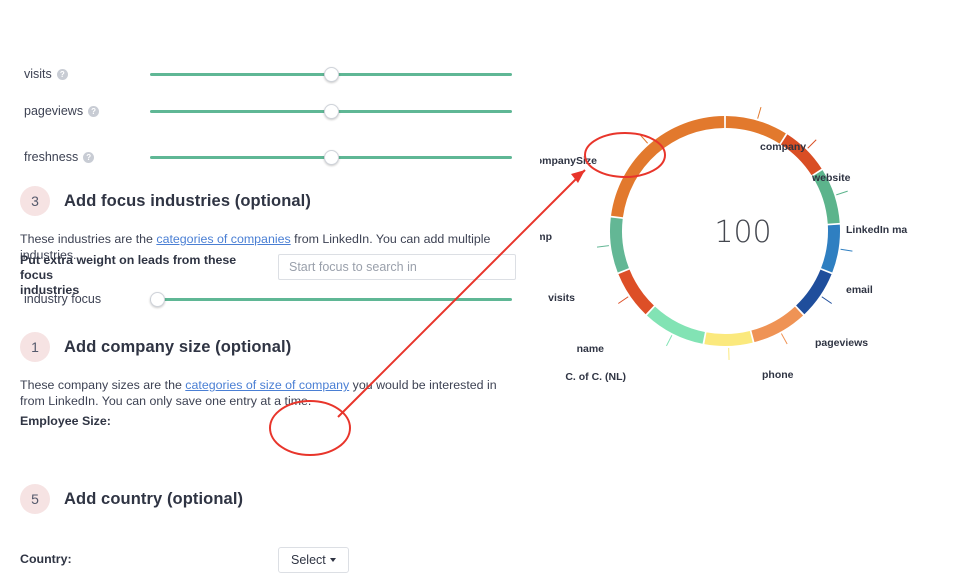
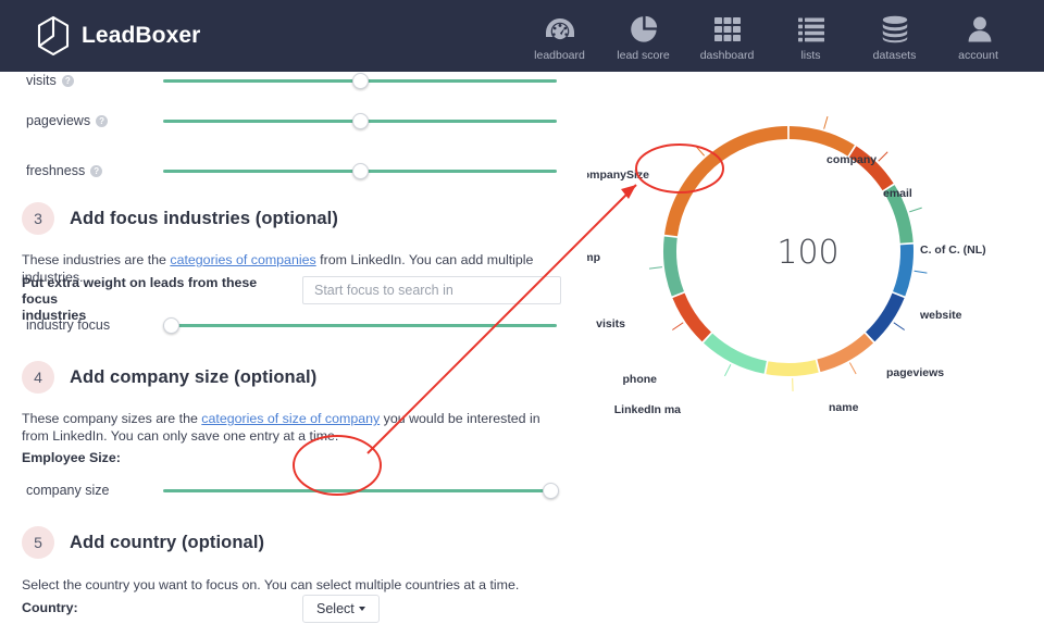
+ LeadBoxer
+ leadboard
+ lead score
+ dashboard
+ lists
+ datasets
+ account
  visits
  ?
  pageviews
  ?
  freshness
  ?
  3
  Add focus industries (optional)
  These industries are the categories of companies from LinkedIn. You can add multiple industries.
  Put extra weight on leads from these focus
  industries
  Start focus to search in
  industry focus
- 1
+ 4
  Add company size (optional)
  These company sizes are the categories of size of company yo would be interested in from LinkedIn. You can only save one entry at a tim
  Employee Size:
+ company size
  5
  Add country (optional)
+ Select the country you want to focus on. You can select multiple countries at a time.
  Country:
  Select
  100
  company
- website
+ email
- LinkedIn ma
+ C. of C. (NL)
- email
+ website
  pageviews
- phone
+ name
- C. of C. (NL)
+ LinkedIn ma
- name
+ phone
  visits
  mpanySize
